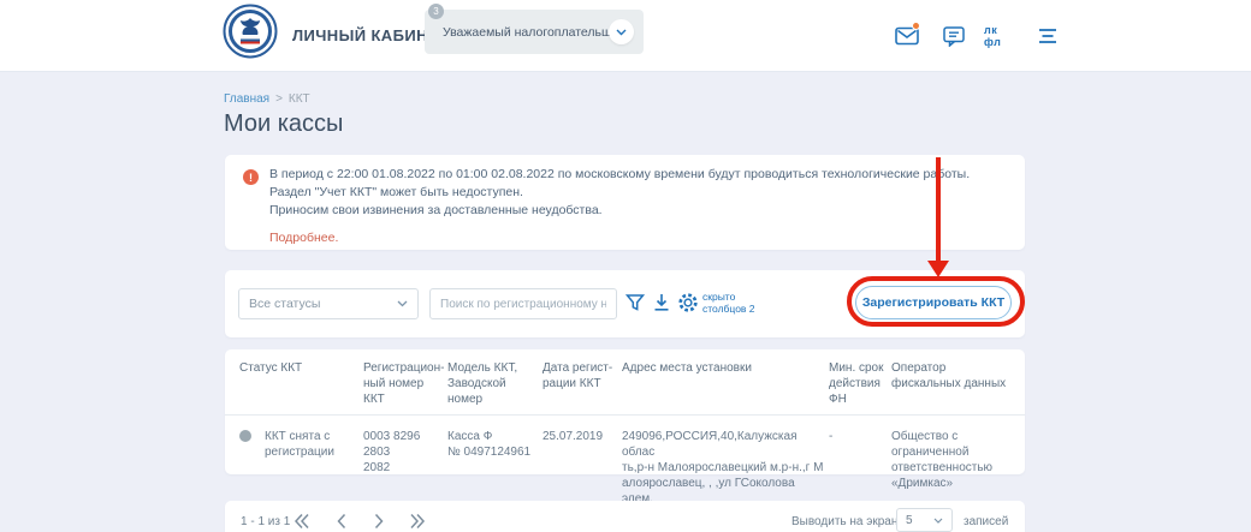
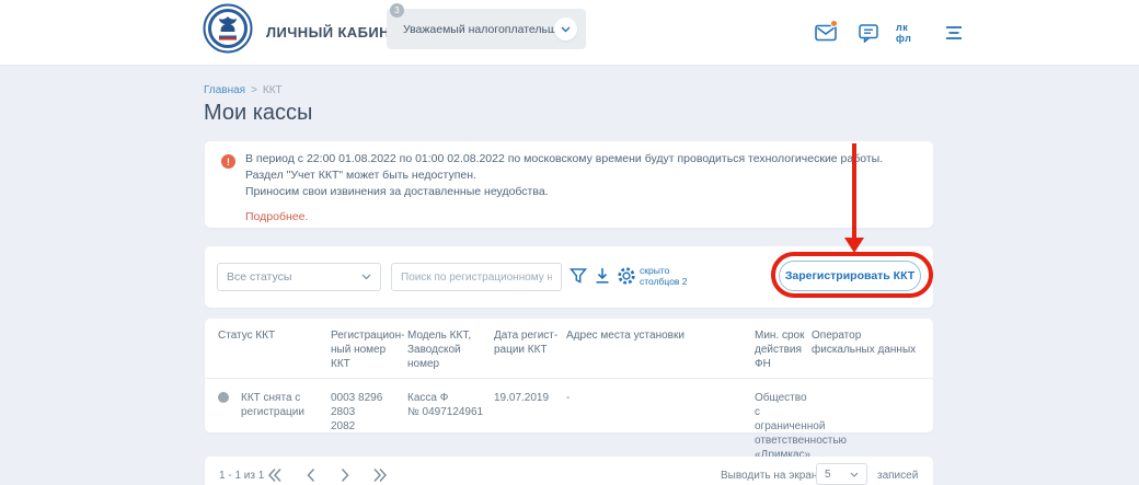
  ЛИЧНЫЙ КАБИН
  3
  Уважаемый налогоплательщ
  лк фл
  Главная > ККТ
  Мои кассы
  !
  В период с 22:00 01.08.2022 по 01:00 02.08.2022 по московскому времени будут проводиться технологические работы. Раздел "Учет ККТ" может быть недоступен.
  Приносим свои извинения за доставленные неудобства.
  Подробнее.
  Все статусы
  Поиск по регистрационному н
  скрыто
  столбцов 2
  Зарегистрировать ККТ
  Статус ККТ
  Регистрацион-
  ный номер ККТ
  Модель ККТ,
  Заводской номер
  Дата регист-
  рации ККТ
  Адрес места установки
  Мин. срок
  действия ФН
  Оператор
  фискальных данных
  ККТ снята с
  регистрации
  0003 8296 2803
  2082
  Касса Ф
  № 0497124961
- 25.07.2019
+ 19.07.2019
- 249096,РОССИЯ,40,Калужская облас
- ть,р-н Малоярославецкий м.р-н.,г М
- алоярославец, , ,ул ГСоколова элем.
  -
  Общество с
  ограниченной
  ответственностью
  «Дримкас»
  1 - 1 из 1
  Выводить на экран
  5
  записей
